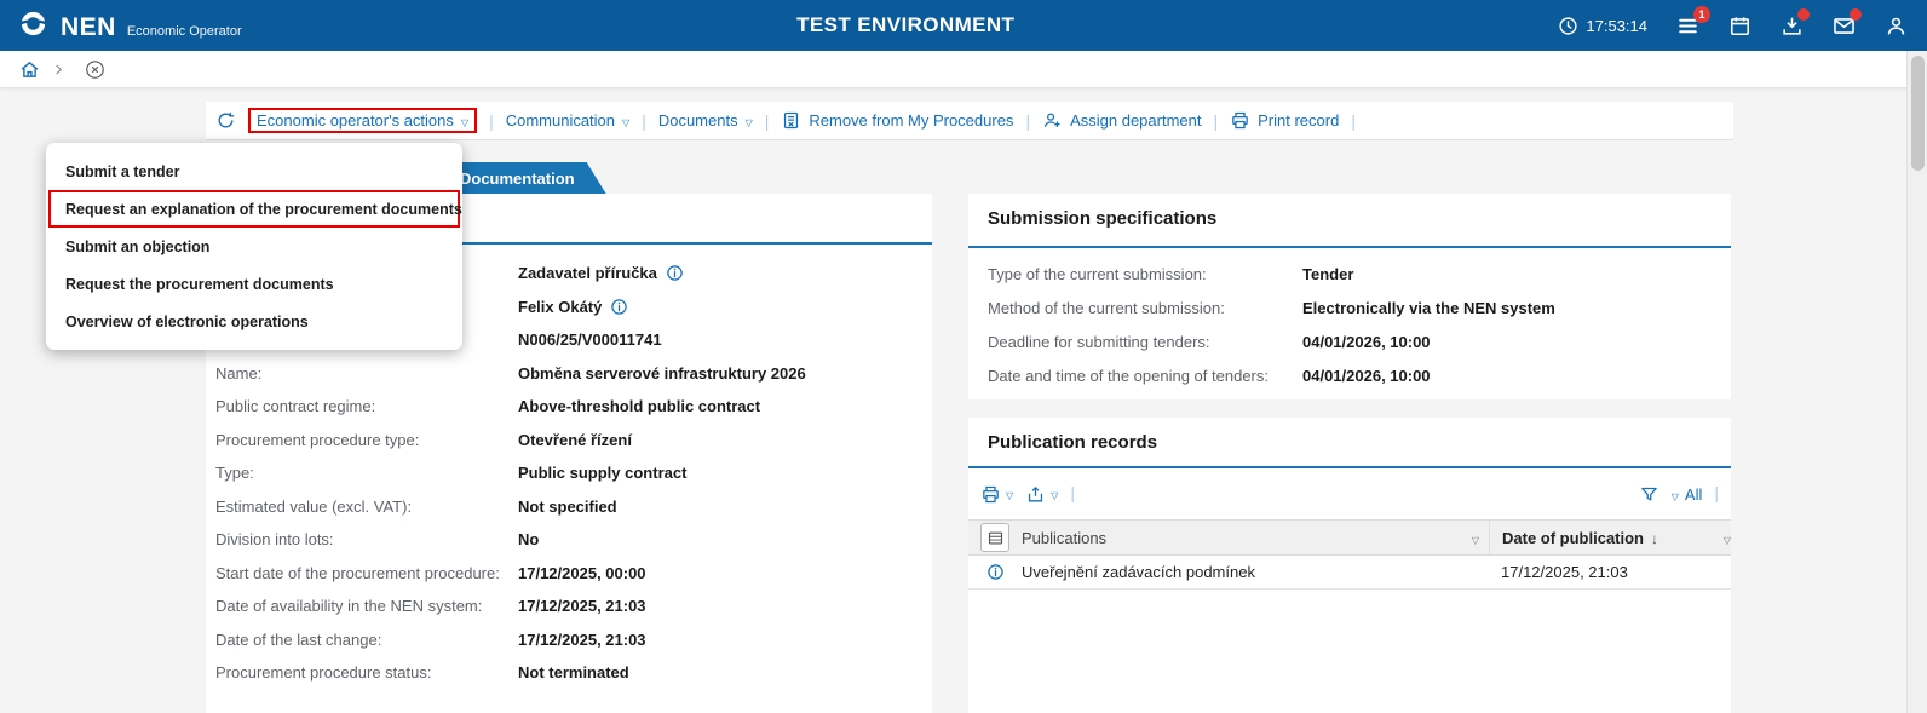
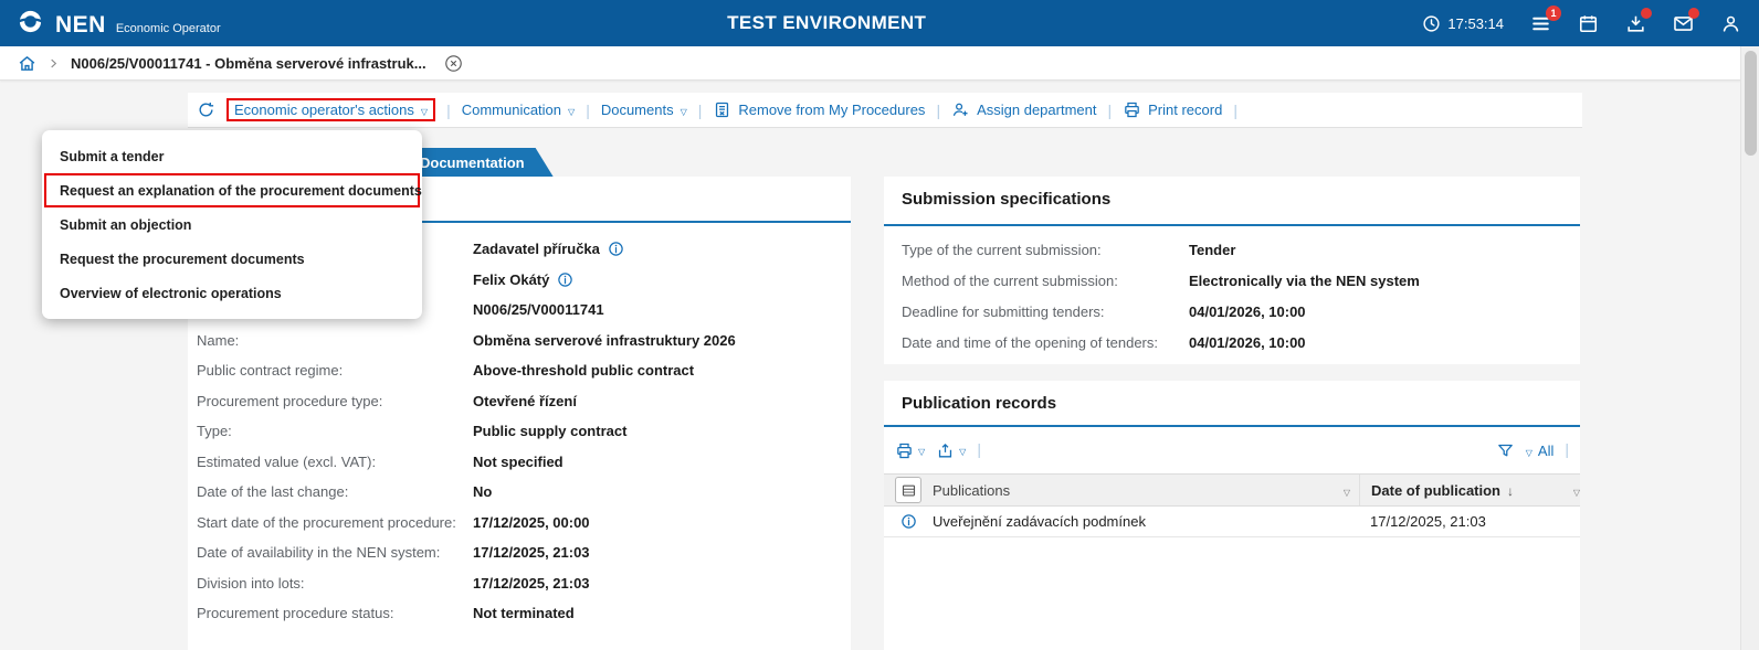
  NEN
  Economic Operator
  TEST ENVIRONMENT
  17:53:14
  1
+ N006/25/V00011741 - Obměna serverové infrastruk...
  Economic operator's actions
  Communication
  Documents
  Remove from My Procedures
  Assign department
  Print record
  Documentation
  Zadavatel příručka
  Felix Okátý
  N006/25/V00011741
  Name:
  Obměna serverové infrastruktury 2026
  Public contract regime:
  Above-threshold public contract
  Procurement procedure type:
  Otevřené řízení
  Type:
  Public supply contract
  Estimated value (excl. VAT):
  Not specified
- Division into lots:
+ Date of the last change:
  No
  Start date of the procurement procedure:
  17/12/2025, 00:00
  Date of availability in the NEN system:
  17/12/2025, 21:03
- Date of the last change:
+ Division into lots:
  17/12/2025, 21:03
  Procurement procedure status:
  Not terminated
  Submission specifications
  Type of the current submission:
  Tender
  Method of the current submission:
  Electronically via the NEN system
  Deadline for submitting tenders:
  04/01/2026, 10:00
  Date and time of the opening of tenders:
  04/01/2026, 10:00
  Publication records
  All
  Publications
  Date of publication
  Uveřejnění zadávacích podmínek
  17/12/2025, 21:03
  Submit a tender
  Request an explanation of the procurement documents
  Submit an objection
  Request the procurement documents
  Overview of electronic operations
